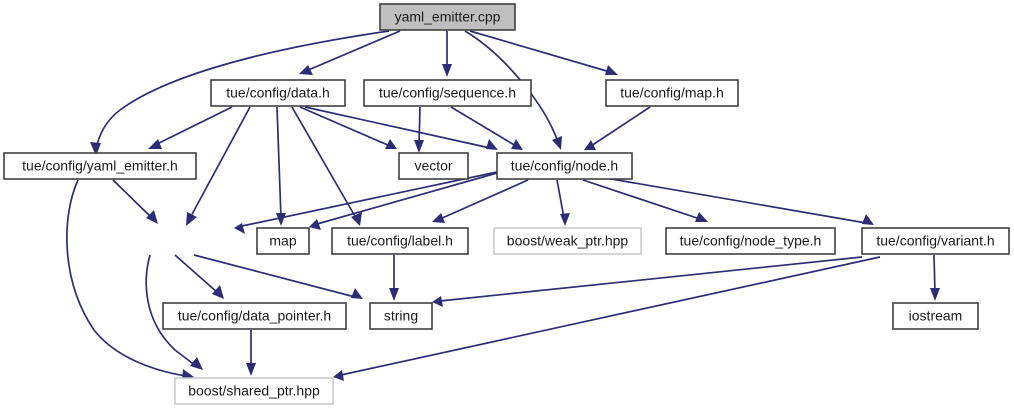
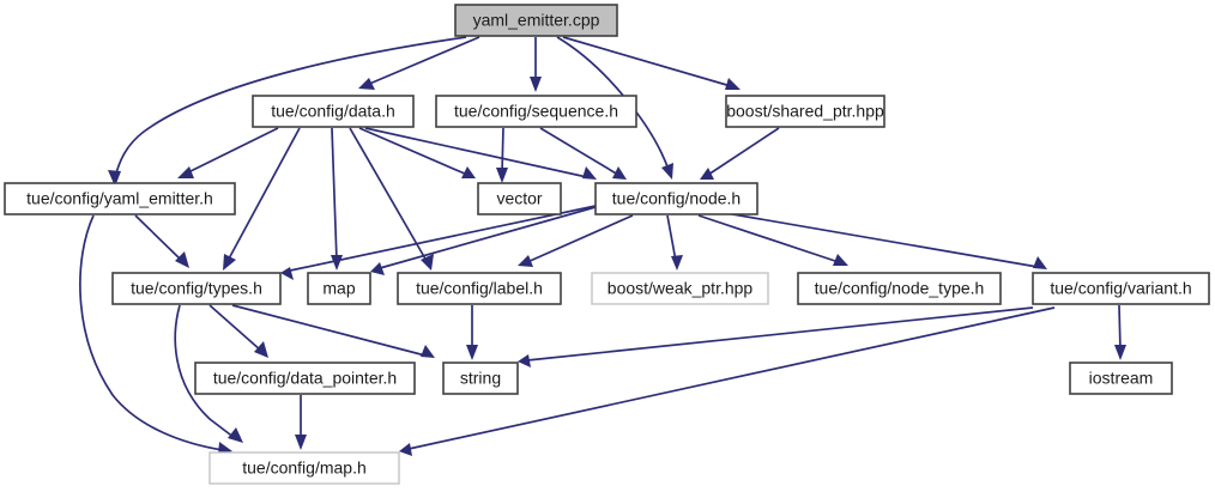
  yaml_emitter.cpp
  tue/config/data.h
  tue/config/sequence.h
- tue/config/map.h
+ boost/shared_ptr.hpp
  tue/config/yaml_emitter.h
  vector
  tue/config/node.h
+ tue/config/types.h
  map
  tue/config/label.h
  boost/weak_ptr.hpp
  tue/config/node_type.h
  tue/config/variant.h
  tue/config/data_pointer.h
  string
  iostream
- boost/shared_ptr.hpp
+ tue/config/map.h
